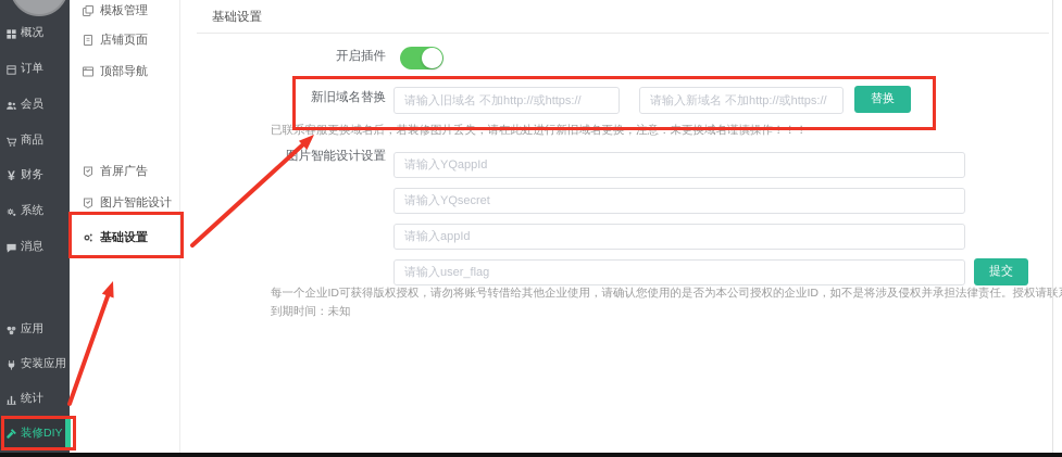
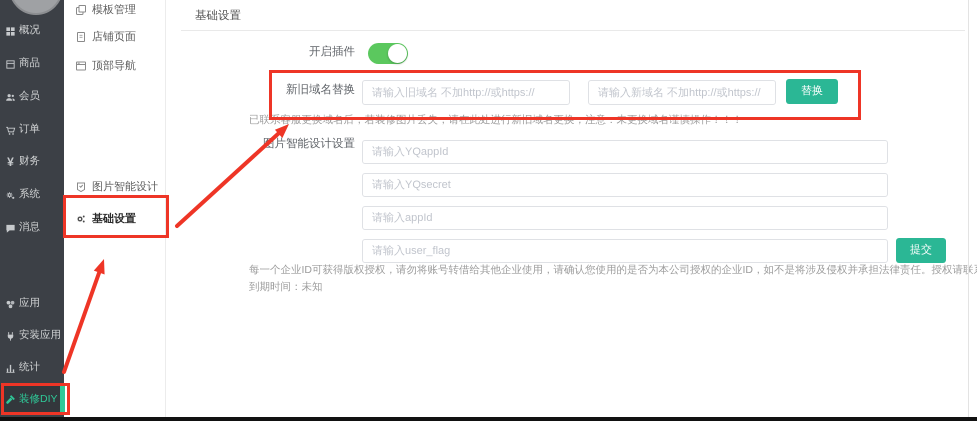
  概况
- 订单
+ 商品
  会员
- 商品
+ 订单
  ¥
  财务
  系统
  消息
  应用
  安装应用
  统计
  装修DIY
  模板管理
  店铺页面
  顶部导航
- 首屏广告
  图片智能设计
  基础设置
  基础设置
  开启插件
  新旧域名替换
  请输入旧域名 不加http://或https://
  请输入新域名 不加http://或https://
  替换
  已联系客服更换域名后，若装修图片丢失，请在此处进行新旧域名更换，注意：未更换域名谨慎操作！！！
  片智能设计设置
  请输入YQappId
  请输入YQsecret
  请输入appId
  请输入user_flag
  提交
  每一个企业ID可获得版权授权，请勿将账号转借给其他企业使用，请确认您使用的是否为本公司授权的企业ID，如不是将涉及侵权并承担法律责任。授权请
  到期时间：未知
